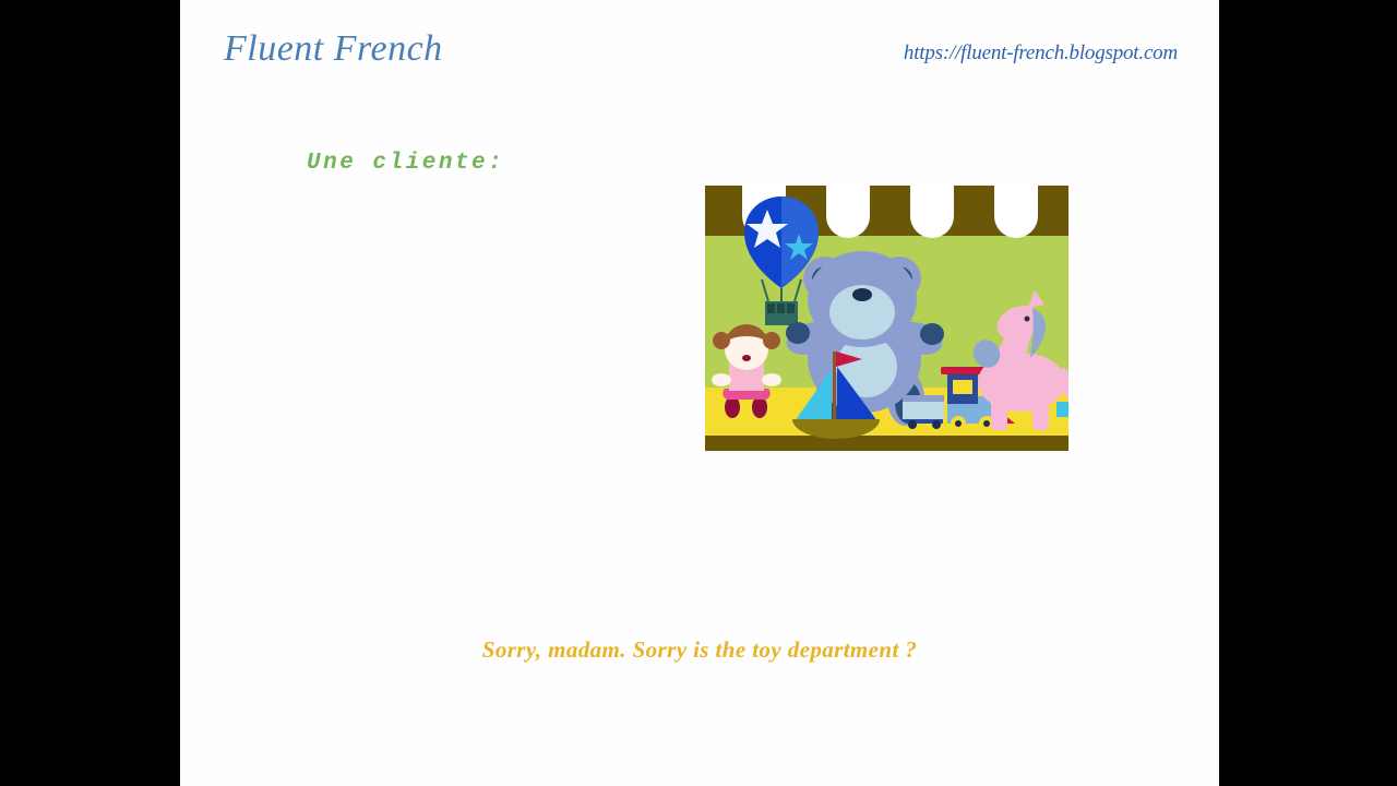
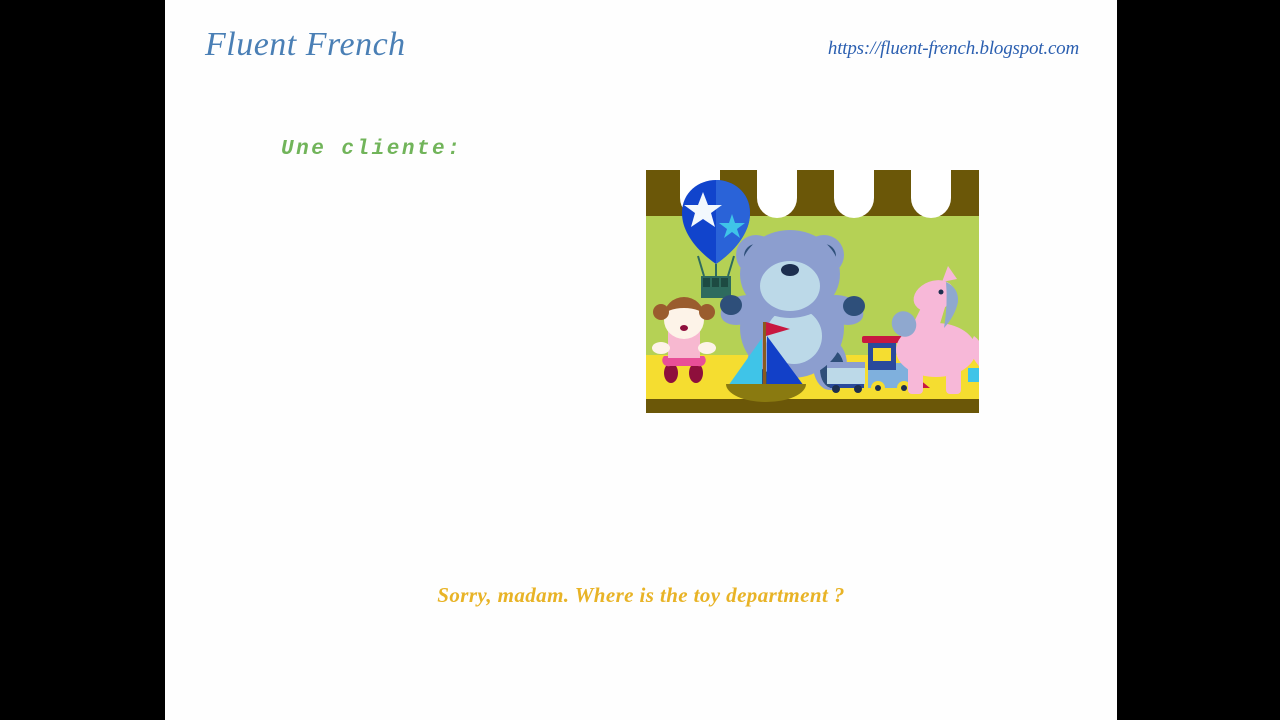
  Fluent French
  https://fluent-french.blogspot.com
  Une cliente:
- Sorry, madam. Sorry is the toy department ?
+ Sorry, madam. Where is the toy department ?
